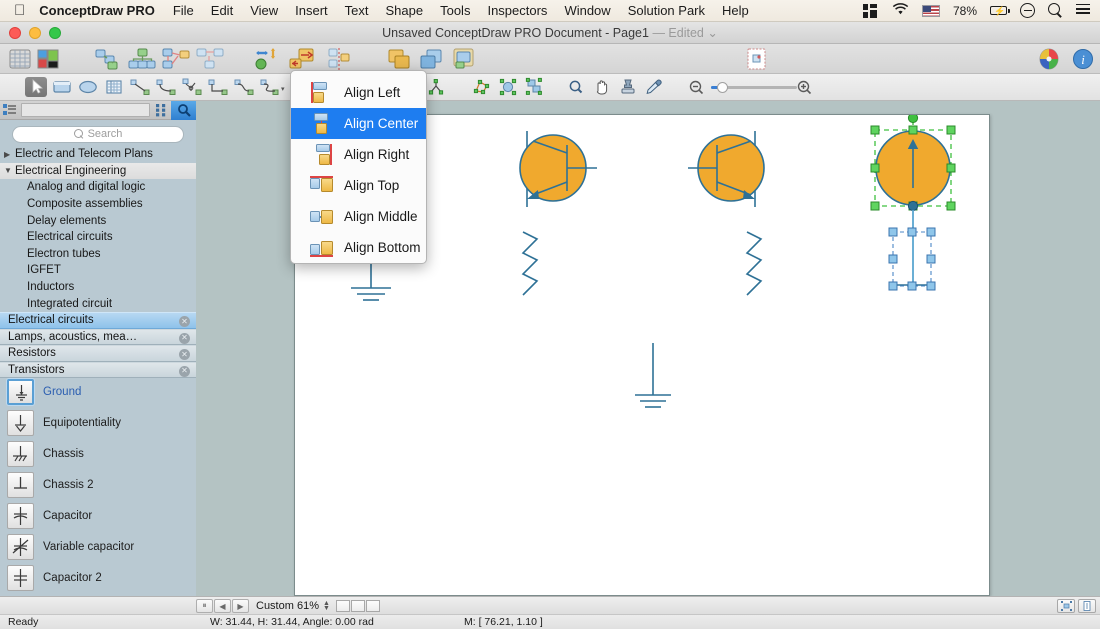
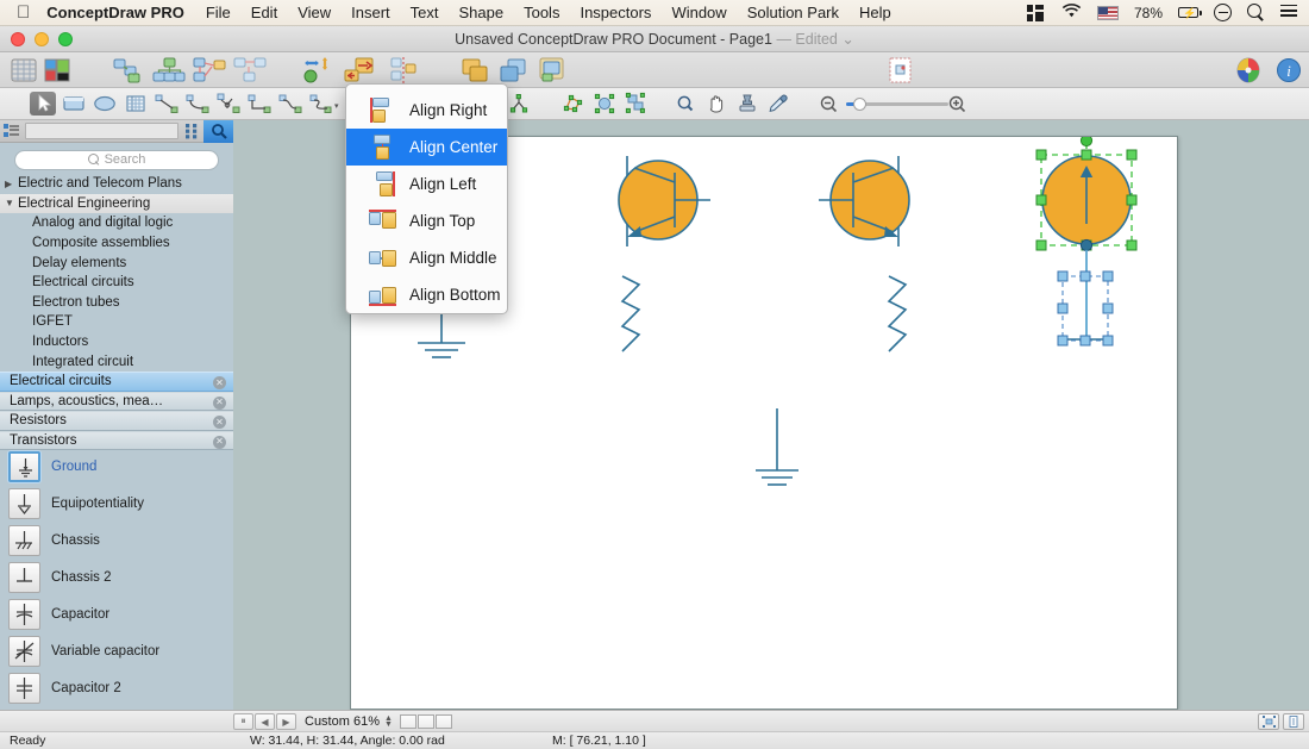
  
  ConceptDraw PRO
  File
  Edit
  View
  Insert
  Text
  Shape
  Tools
  Inspectors
  Window
  Solution Park
  Help
  78%
  ⚡
  Unsaved ConceptDraw PRO Document - Page1 — Edited ⌄
  i
  Search
  Electric and Telecom Plans
  Electrical Engineering
  Analog and digital logic
  Composite assemblies
  Delay elements
  Electrical circuits
  Electron tubes
  IGFET
  Inductors
  Integrated circuit
  Electrical circuits
  ✕
  Lamps, acoustics, mea…
  ✕
  Resistors
  ✕
  Transistors
  ✕
  Ground
  Equipotentiality
  Chassis
  Chassis 2
  Capacitor
  Variable capacitor
  Capacitor 2
- Align Left
+ Align Right
  Align Center
- Align Right
+ Align Left
  Align Top
  Align Middle
  Align Bottom
  ⏸
  ◀
  ▶
  Custom 61%
  Ready
  W: 31.44, H: 31.44, Angle: 0.00 rad
  M: [ 76.21, 1.10 ]
